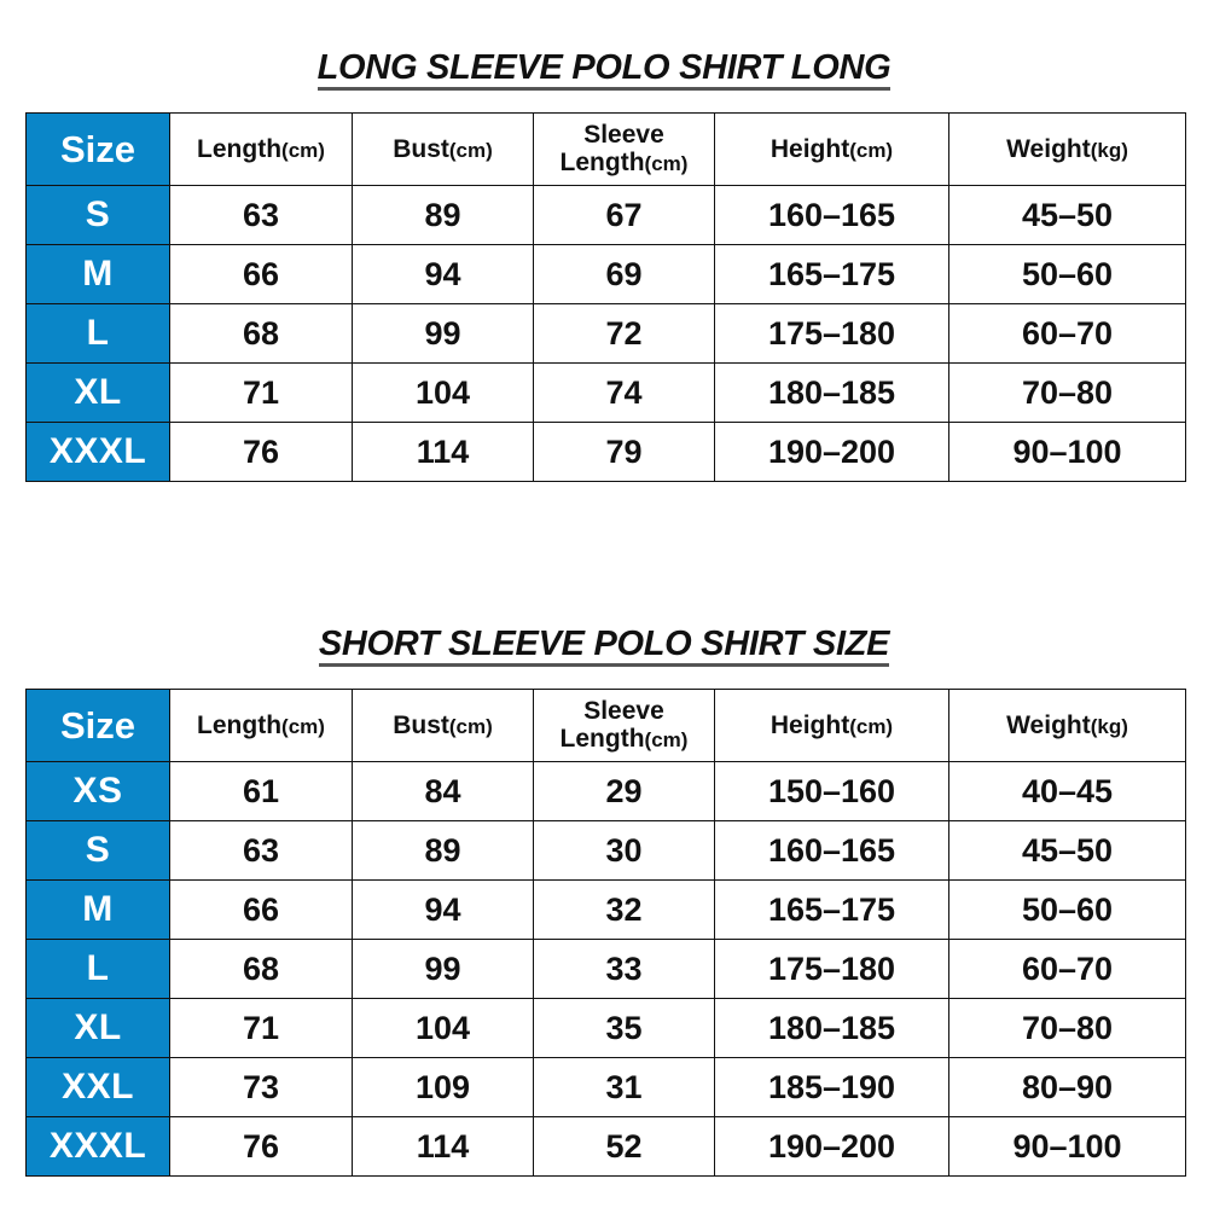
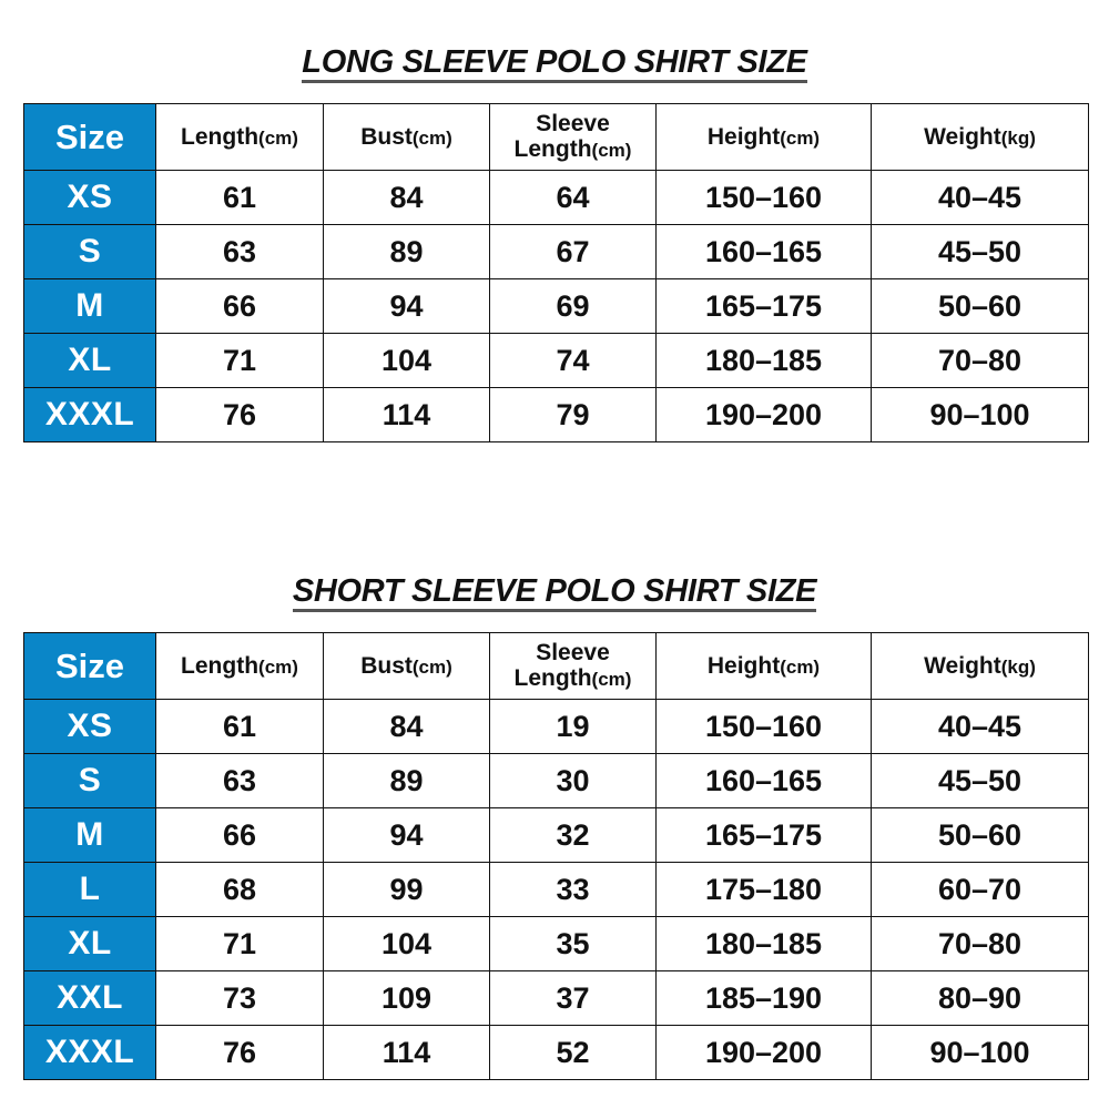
- LONG SLEEVE POLO SHIRT LONG
+ LONG SLEEVE POLO SHIRT SIZE
  Size	Length(cm)	Bust(cm)	SleeveLength(cm)	Height(cm)	Weight(kg)
+ XS	61	84	64	150–160	40–45
  S	63	89	67	160–165	45–50
  M	66	94	69	165–175	50–60
- L	68	99	72	175–180	60–70
  XL	71	104	74	180–185	70–80
  XXXL	76	114	79	190–200	90–100
  SHORT SLEEVE POLO SHIRT SIZE
  Size	Length(cm)	Bust(cm)	SleeveLength(cm)	Height(cm)	Weight(kg)
- XS	61	84	29	150–160	40–45
+ XS	61	84	19	150–160	40–45
  S	63	89	30	160–165	45–50
  M	66	94	32	165–175	50–60
  L	68	99	33	175–180	60–70
  XL	71	104	35	180–185	70–80
- XXL	73	109	31	185–190	80–90
+ XXL	73	109	37	185–190	80–90
  XXXL	76	114	52	190–200	90–100
